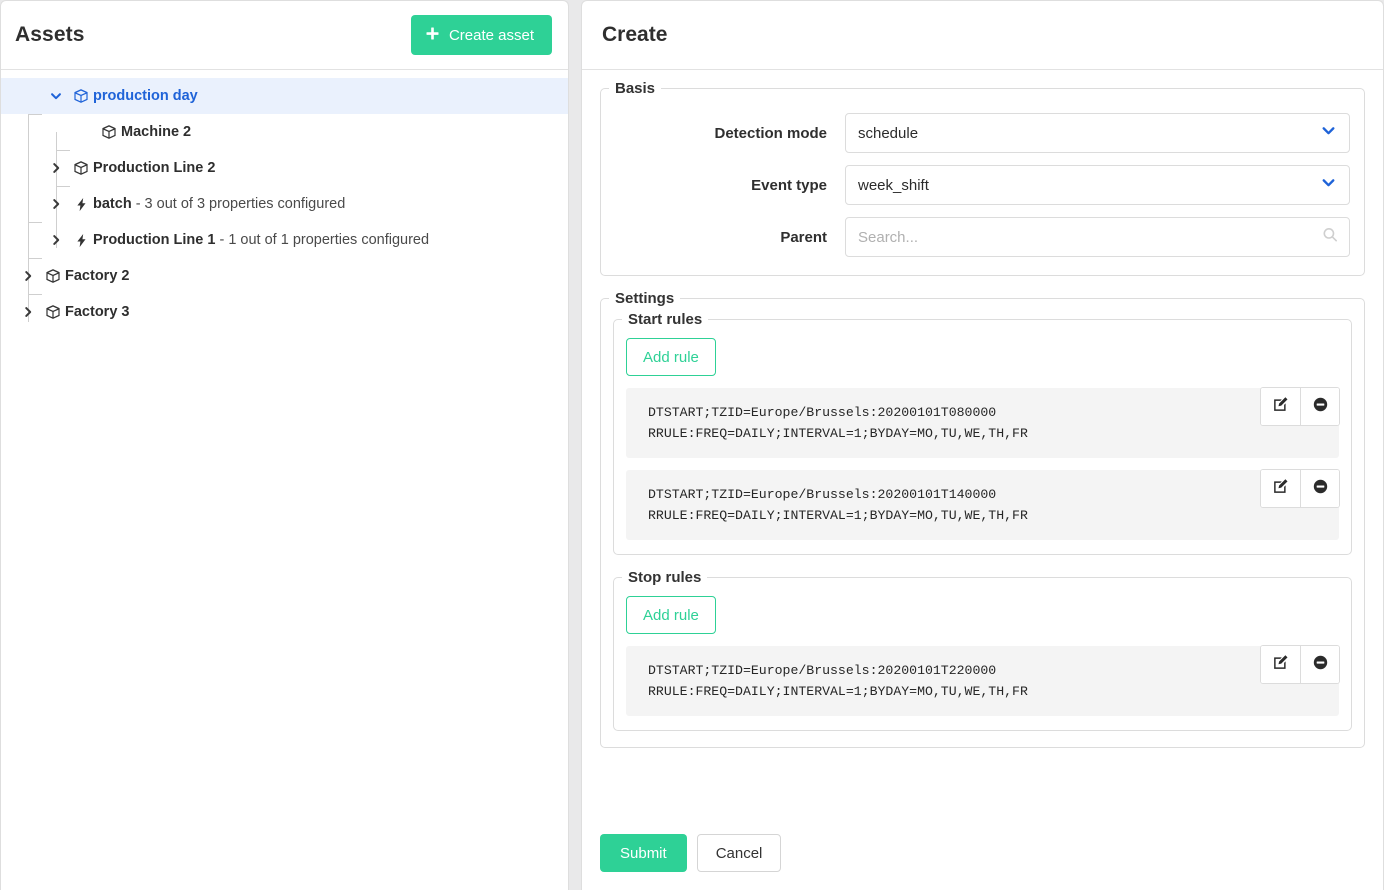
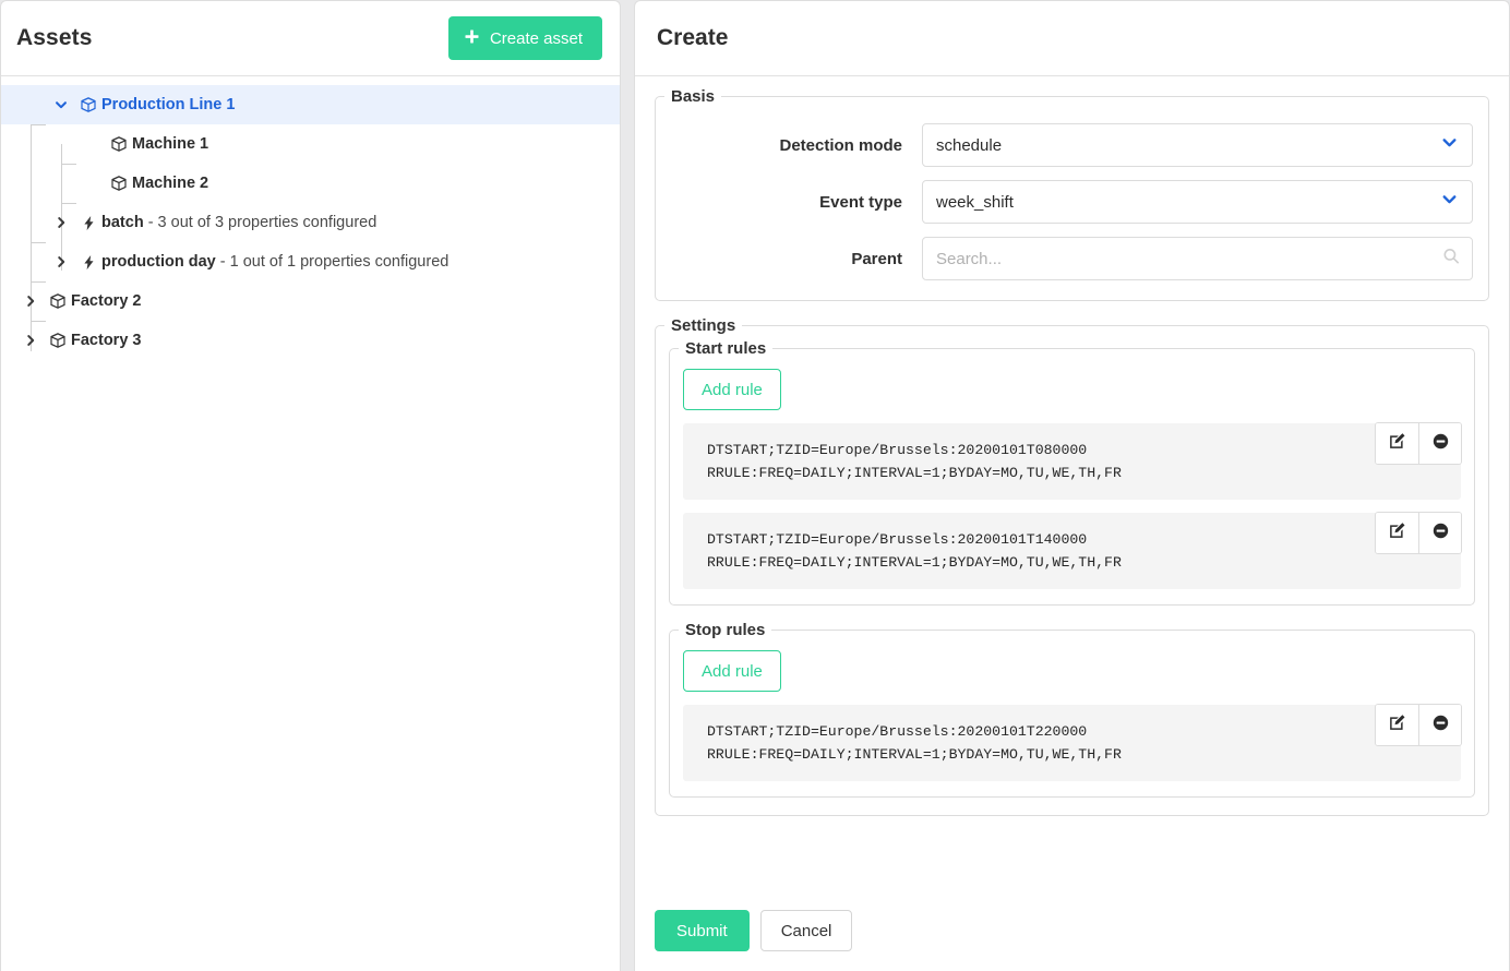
  Assets
  Create asset
- production day
+ Production Line 1
+ Machine 1
  Machine 2
- Production Line 2
  batch - 3 out of 3 properties configured
- Production Line 1 - 1 out of 1 properties configured
+ production day - 1 out of 1 properties configured
  Factory 2
  Factory 3
  Create
  Basis
  Detection mode
  schedule
  Event type
  week_shift
  Parent
  Search...
  Settings
  Start rules
  Add rule
  DTSTART;TZID=Europe/Brussels:20200101T080000
  RRULE:FREQ=DAILY;INTERVAL=1;BYDAY=MO,TU,WE,TH,FR
  DTSTART;TZID=Europe/Brussels:20200101T140000
  RRULE:FREQ=DAILY;INTERVAL=1;BYDAY=MO,TU,WE,TH,FR
  Stop rules
  Add rule
  DTSTART;TZID=Europe/Brussels:20200101T220000
  RRULE:FREQ=DAILY;INTERVAL=1;BYDAY=MO,TU,WE,TH,FR
  Submit
  Cancel
